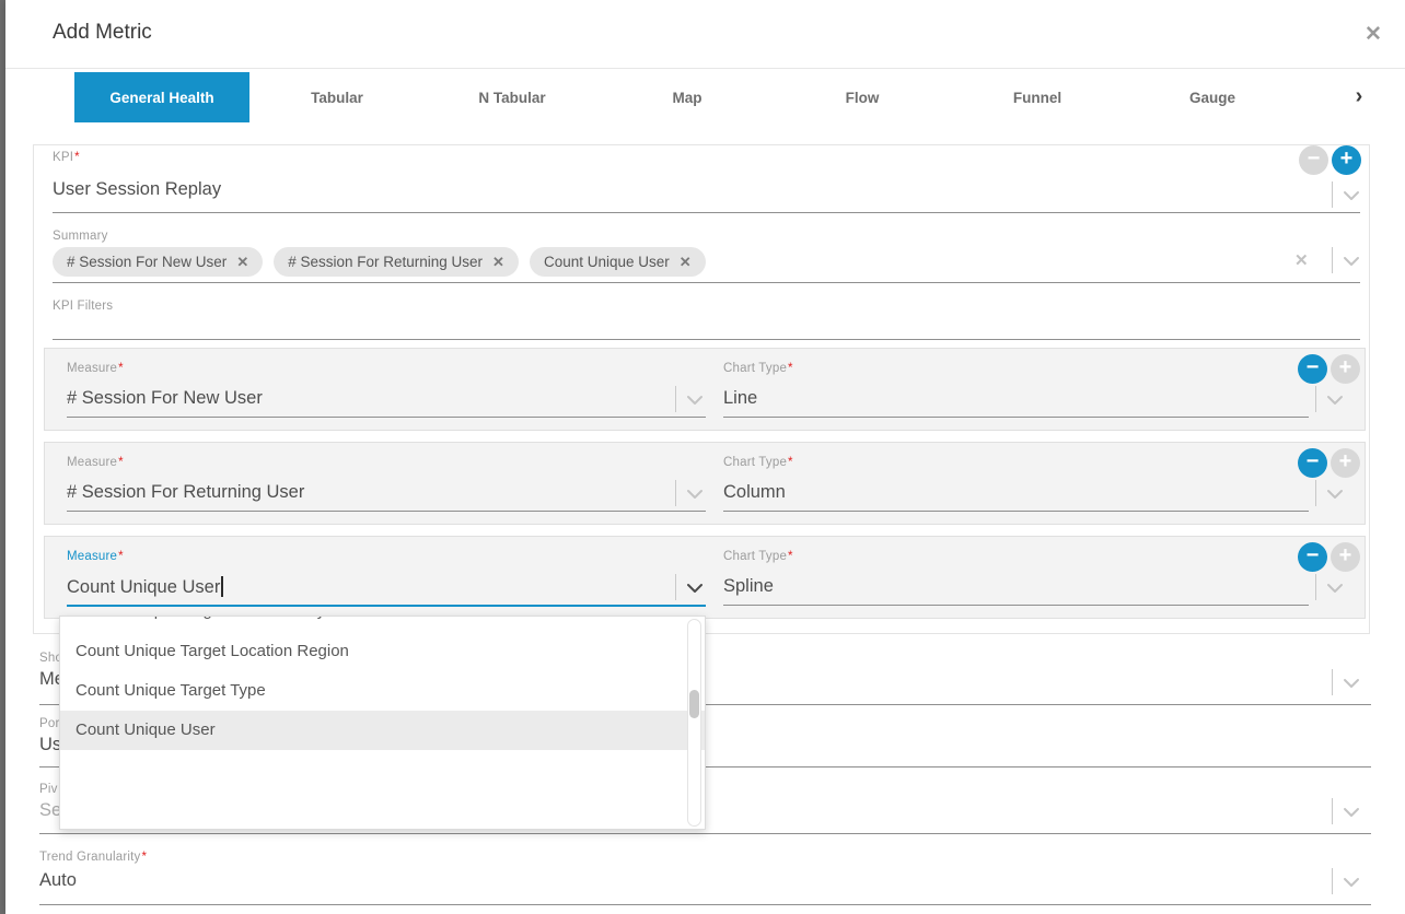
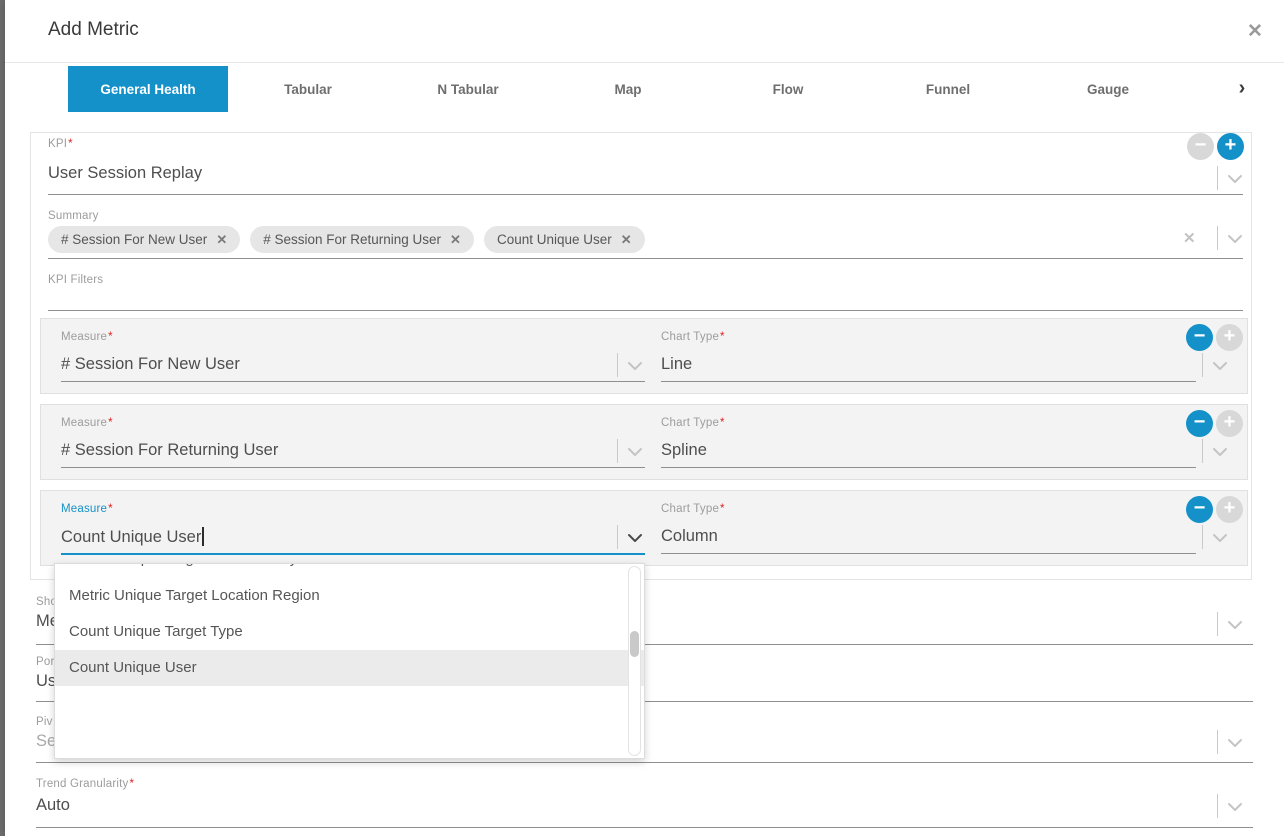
  Add Metric
  ✕
  General Health
  Tabular
  N Tabular
  Map
  Flow
  Funnel
  Gauge
  ›
  KPI*
  User Session Replay
  −
  +
  Summary
  # Session For New User
  ✕
  # Session For Returning User
  ✕
  Count Unique User
  ✕
  ✕
  KPI Filters
  Measure*
  # Session For New User
  Chart Type*
  Line
  −
  +
  Measure*
  # Session For Returning User
  Chart Type*
- Column
+ Spline
  −
  +
  Measure*
  Count Unique User
  Chart Type*
- Spline
+ Column
  −
  +
  Por
  Us
  Piv
  Se
  Trend Granularity*
  Auto
- Count Unique Target Location Region
+ Metric Unique Target Location Region
  Count Unique Target Type
  Count Unique User
